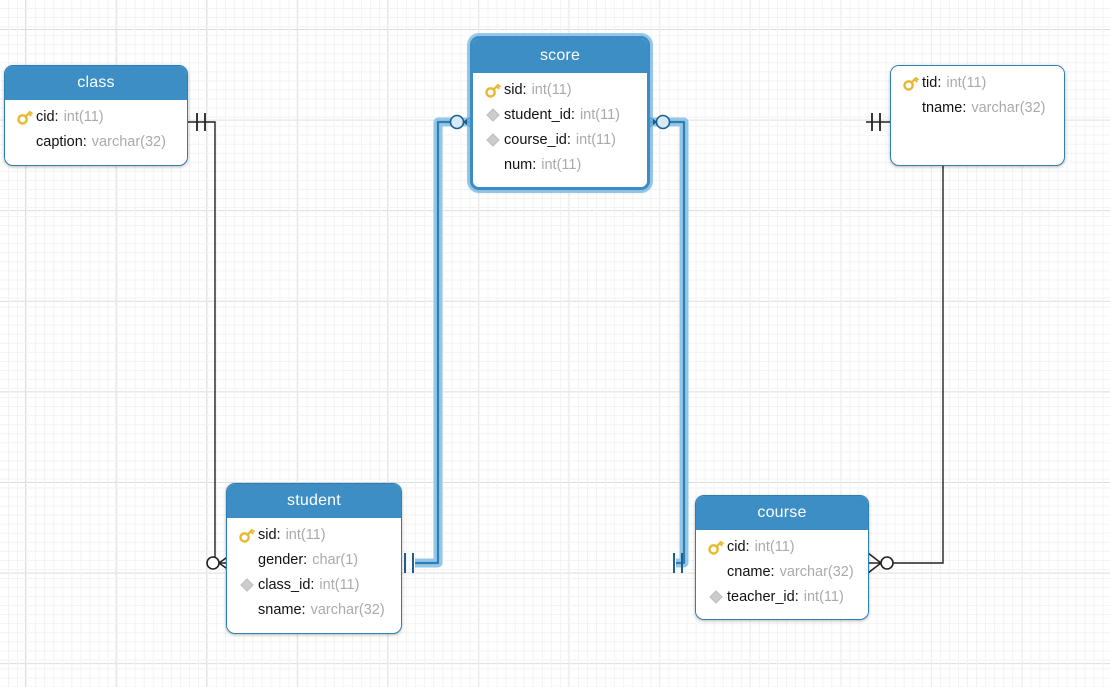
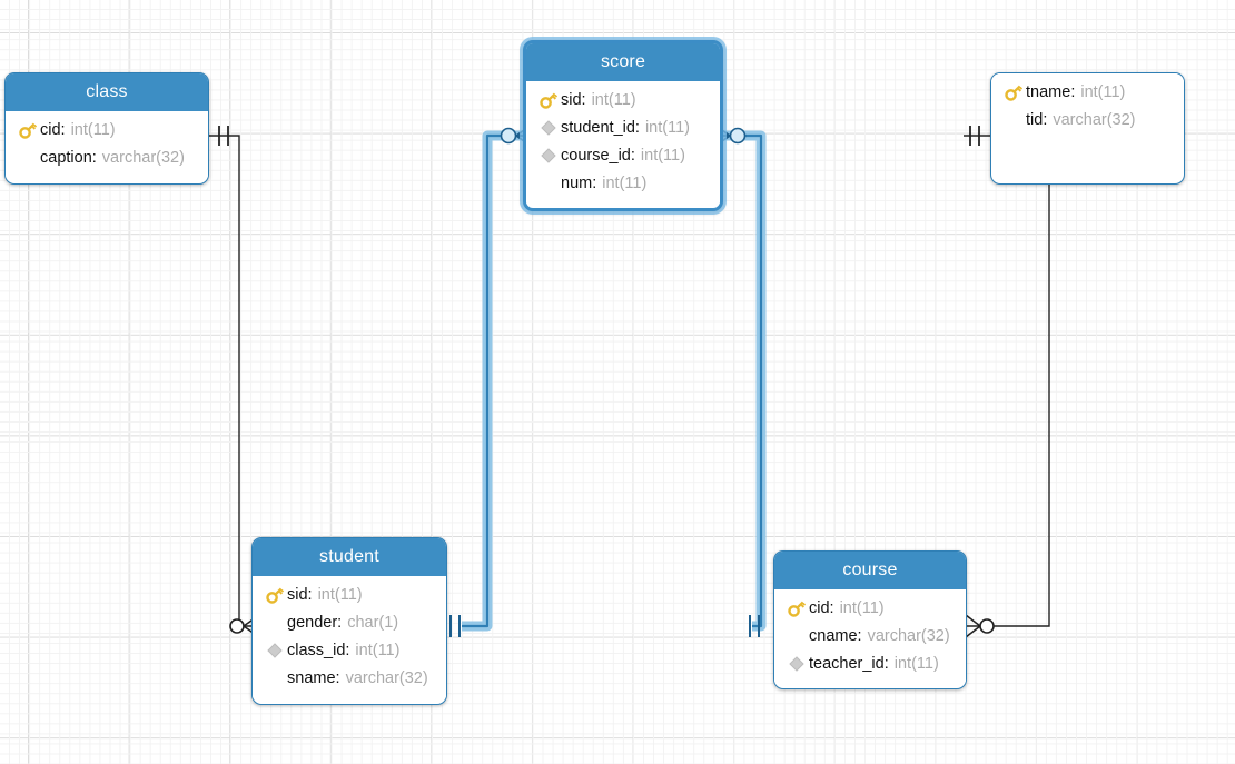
  class
  cid
  :
  int(11)
  caption
  :
  varchar(32)
  score
  sid
  :
  int(11)
  student_id
  :
  int(11)
  course_id
  :
  int(11)
  num
  :
  int(11)
- tid
+ tname
  :
  int(11)
- tname
+ tid
  :
  varchar(32)
  student
  sid
  :
  int(11)
  gender
  :
  char(1)
  class_id
  :
  int(11)
  sname
  :
  varchar(32)
  course
  cid
  :
  int(11)
  cname
  :
  varchar(32)
  teacher_id
  :
  int(11)
